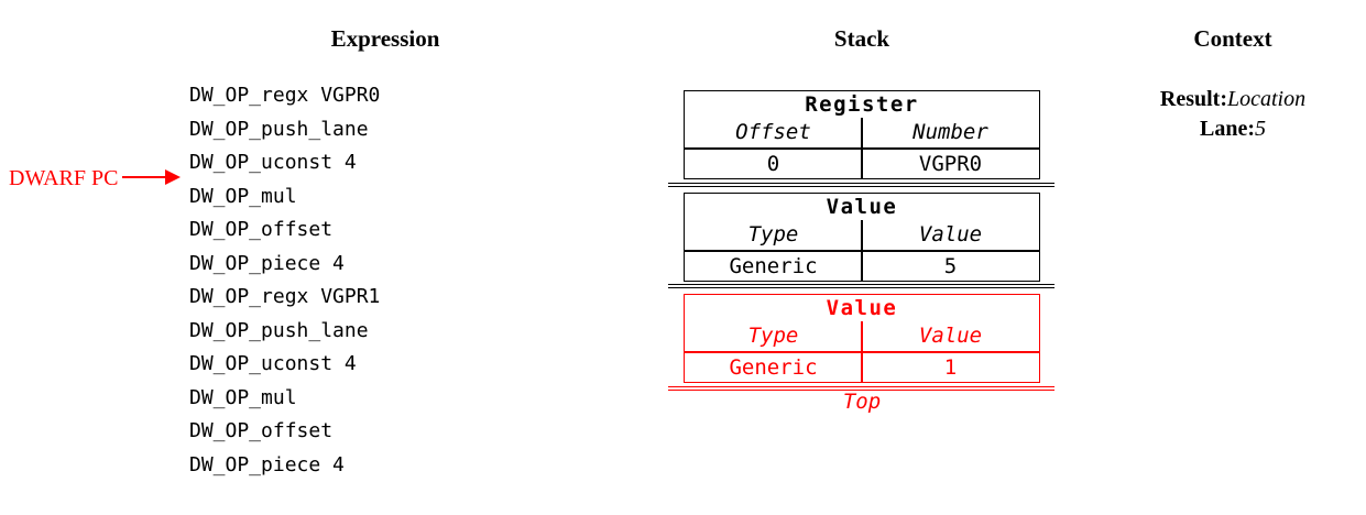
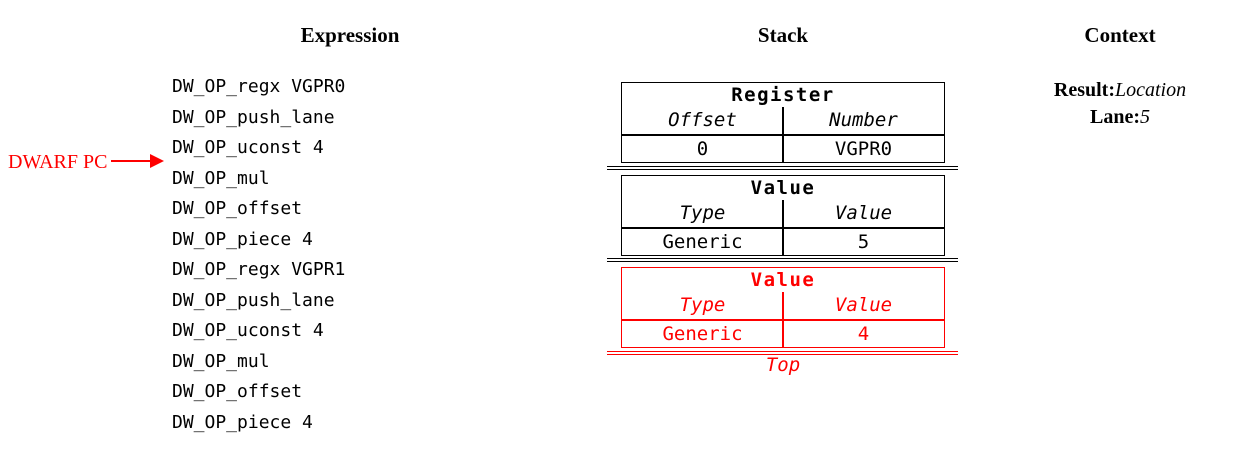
  Expression
  Stack
  Context
  DWARF PC
  DW_OP_regx VGPR0
  DW_OP_push_lane
  DW_OP_uconst 4
  DW_OP_mul
  DW_OP_offset
  DW_OP_piece 4
  DW_OP_regx VGPR1
  DW_OP_push_lane
  DW_OP_uconst 4
  DW_OP_mul
  DW_OP_offset
  DW_OP_piece 4
  Register
  Offset
  Number
  0
  VGPR0
  Value
  Type
  Value
  Generic
  5
  Value
  Type
  Value
  Generic
- 1
+ 4
  Top
  Result:Location
  Lane:5
